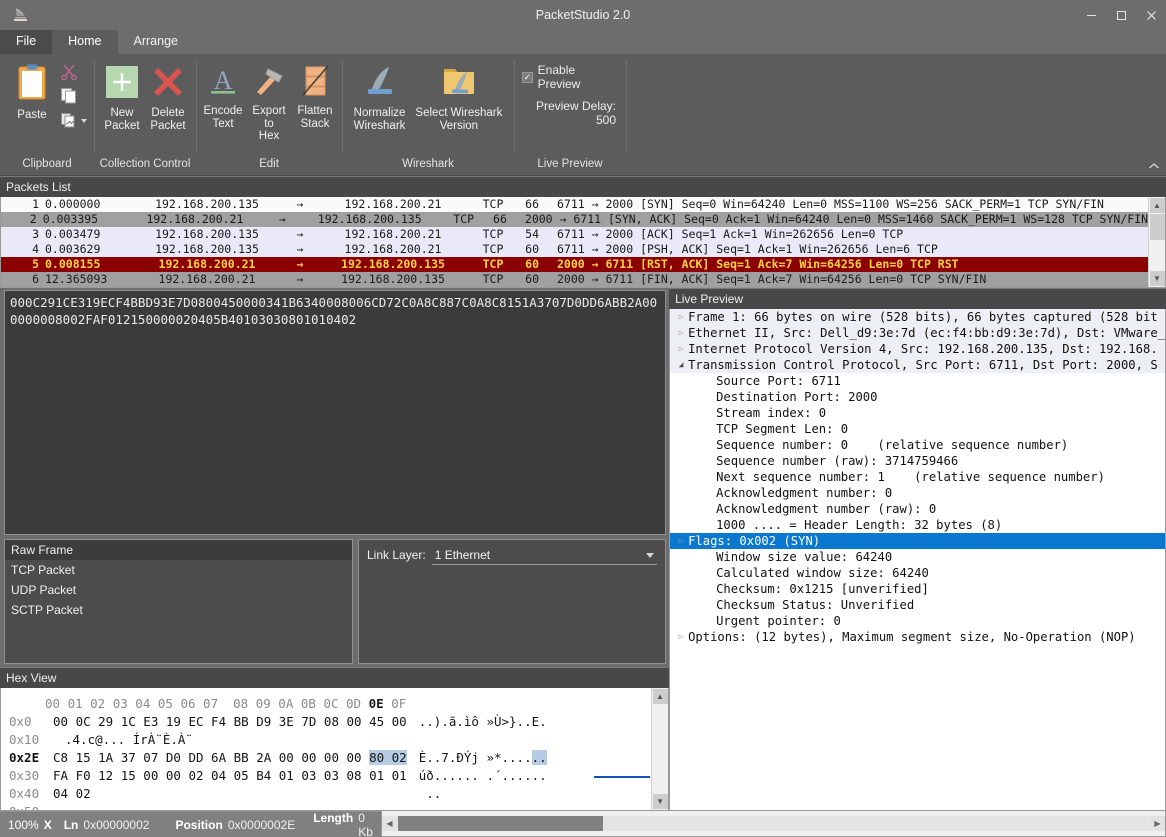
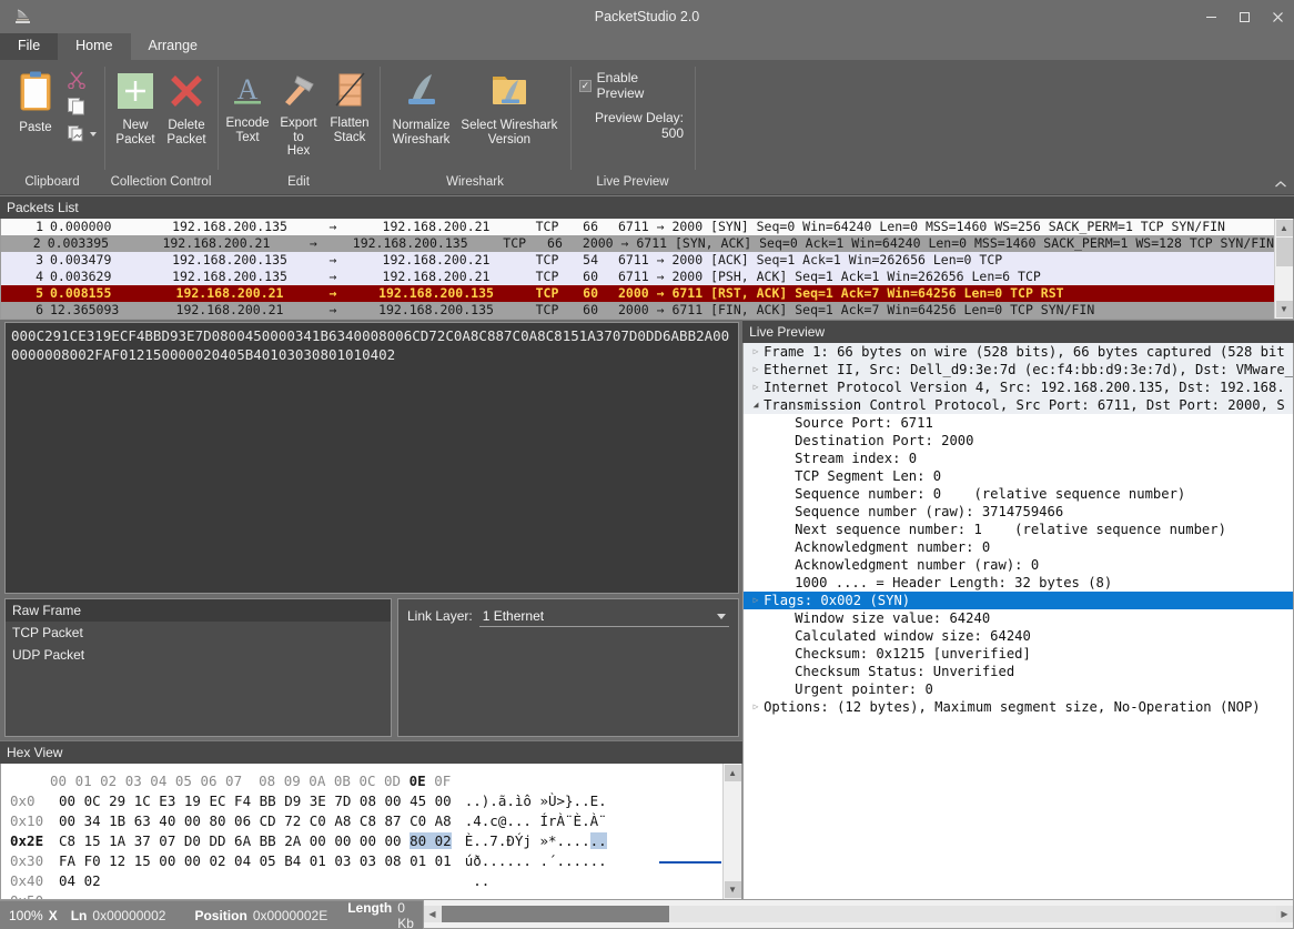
  PacketStudio 2.0
  File
  Home
  Arrange
  Paste
  Clipboard
  New
  Packet
  Delete
  Packet
  Collection Control
  A
  Encode
  Text
  Export to
  Hex
  Flatten
  Stack
  Edit
  Normalize
  Wireshark
  Select Wireshark
  Version
  Wireshark
  ✓
  Enable Preview
  Preview Delay: 500
  Live Preview
  Packets List
  1
  0.000000
  192.168.200.135
  →
  192.168.200.21
  TCP
  66
- 6711 → 2000 [SYN] Seq=0 Win=64240 Len=0 MSS=1100 WS=256 SACK_PERM=1 TCP SYN/FIN
+ 6711 → 2000 [SYN] Seq=0 Win=64240 Len=0 MSS=1460 WS=256 SACK_PERM=1 TCP SYN/FIN
  2
  0.003395
  192.168.200.21
  →
  192.168.200.135
  TCP
  66
  2000 → 6711 [SYN, ACK] Seq=0 Ack=1 Win=64240 Len=0 MSS=1460 SACK_PERM=1 WS=128 TCP SYN/FIN
  3
  0.003479
  192.168.200.135
  →
  192.168.200.21
  TCP
  54
  6711 → 2000 [ACK] Seq=1 Ack=1 Win=262656 Len=0 TCP
  4
  0.003629
  192.168.200.135
  →
  192.168.200.21
  TCP
  60
  6711 → 2000 [PSH, ACK] Seq=1 Ack=1 Win=262656 Len=6 TCP
  5
  0.008155
  192.168.200.21
  →
  192.168.200.135
  TCP
  60
  2000 → 6711 [RST, ACK] Seq=1 Ack=7 Win=64256 Len=0 TCP RST
  6
  12.365093
  192.168.200.21
  →
  192.168.200.135
  TCP
  60
  2000 → 6711 [FIN, ACK] Seq=1 Ack=7 Win=64256 Len=0 TCP SYN/FIN
  ▲
  ▼
  000C291CE319ECF4BBD93E7D0800450000341B6340008006CD72C0A8C887C0A8C8151A3707D0DD6ABB2A000000008002FAF012150000020405B40103030801010402
  Raw Frame
  TCP Packet
  UDP Packet
- SCTP Packet
  Link Layer:
  1 Ethernet
  Hex View
  00 01 02 03 04 05 06 07 08 09 0A 0B 0C 0D 0E 0F
  0x0
  00 0C 29 1C E3 19 EC F4 BB D9 3E 7D 08 00 45 00
  ..).ã.ìô »Ù>}..E.
  0x10
+ 00 34 1B 63 40 00 80 06 CD 72 C0 A8 C8 87 C0 A8
  .4.c@... ÍrÀ¨È.À¨
  0x2E
  C8 15 1A 37 07 D0 DD 6A BB 2A 00 00 00 00 80 02
  È..7.ÐÝj »*......
  0x30
  FA F0 12 15 00 00 02 04 05 B4 01 03 03 08 01 01
  úð...... .´......
  0x40
  04 02
  ..
  ▲
  ▼
  Live Preview
  ▷
  Frame 1: 66 bytes on wire (528 bits), 66 bytes captured (528 bit
  ▷
  Ethernet II, Src: Dell_d9:3e:7d (ec:f4:bb:d9:3e:7d), Dst: VMware_
  ▷
  Internet Protocol Version 4, Src: 192.168.200.135, Dst: 192.168.
  ◢
  Transmission Control Protocol, Src Port: 6711, Dst Port: 2000, S
  Source Port: 6711
  Destination Port: 2000
  Stream index: 0
  TCP Segment Len: 0
  Sequence number: 0 (relative sequence number)
  Sequence number (raw): 3714759466
  Next sequence number: 1 (relative sequence number)
  Acknowledgment number: 0
  Acknowledgment number (raw): 0
  1000 .... = Header Length: 32 bytes (8)
  ▷
  Flags: 0x002 (SYN)
  Window size value: 64240
  Calculated window size: 64240
  Checksum: 0x1215 [unverified]
  Checksum Status: Unverified
  Urgent pointer: 0
  ▷
  Options: (12 bytes), Maximum segment size, No-Operation (NOP)
  100%
  X
  Ln
  0x00000002
  Position
  0x0000002E
  Length
  0 Kb
  ◀
  ▶
